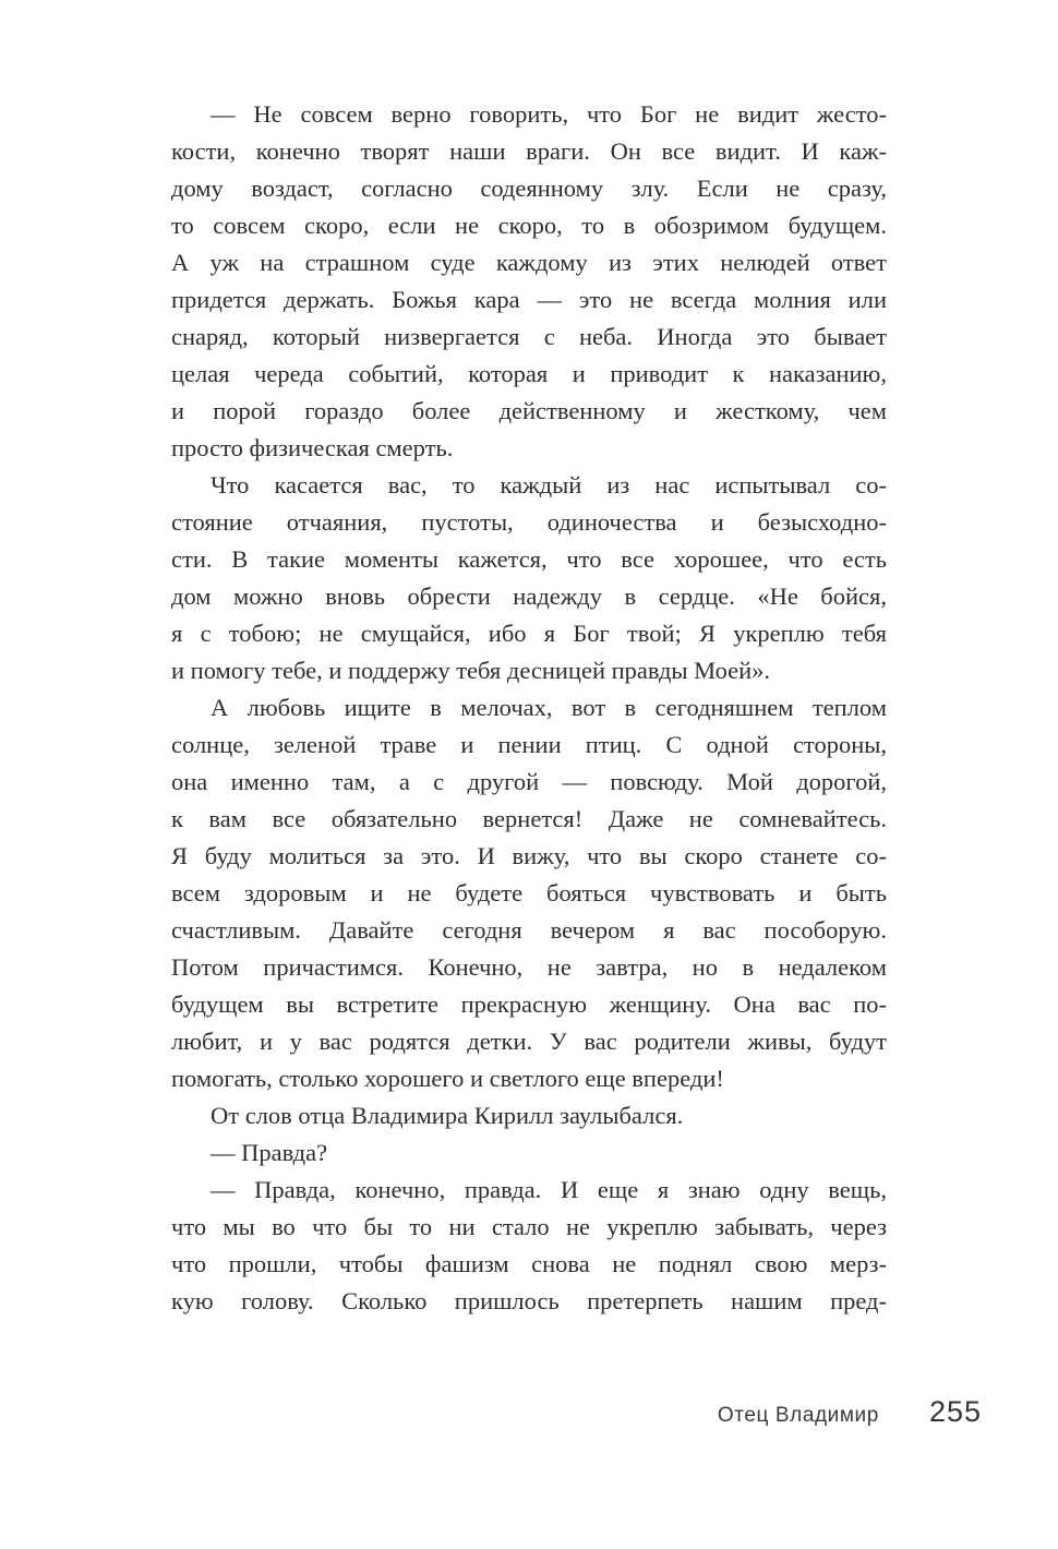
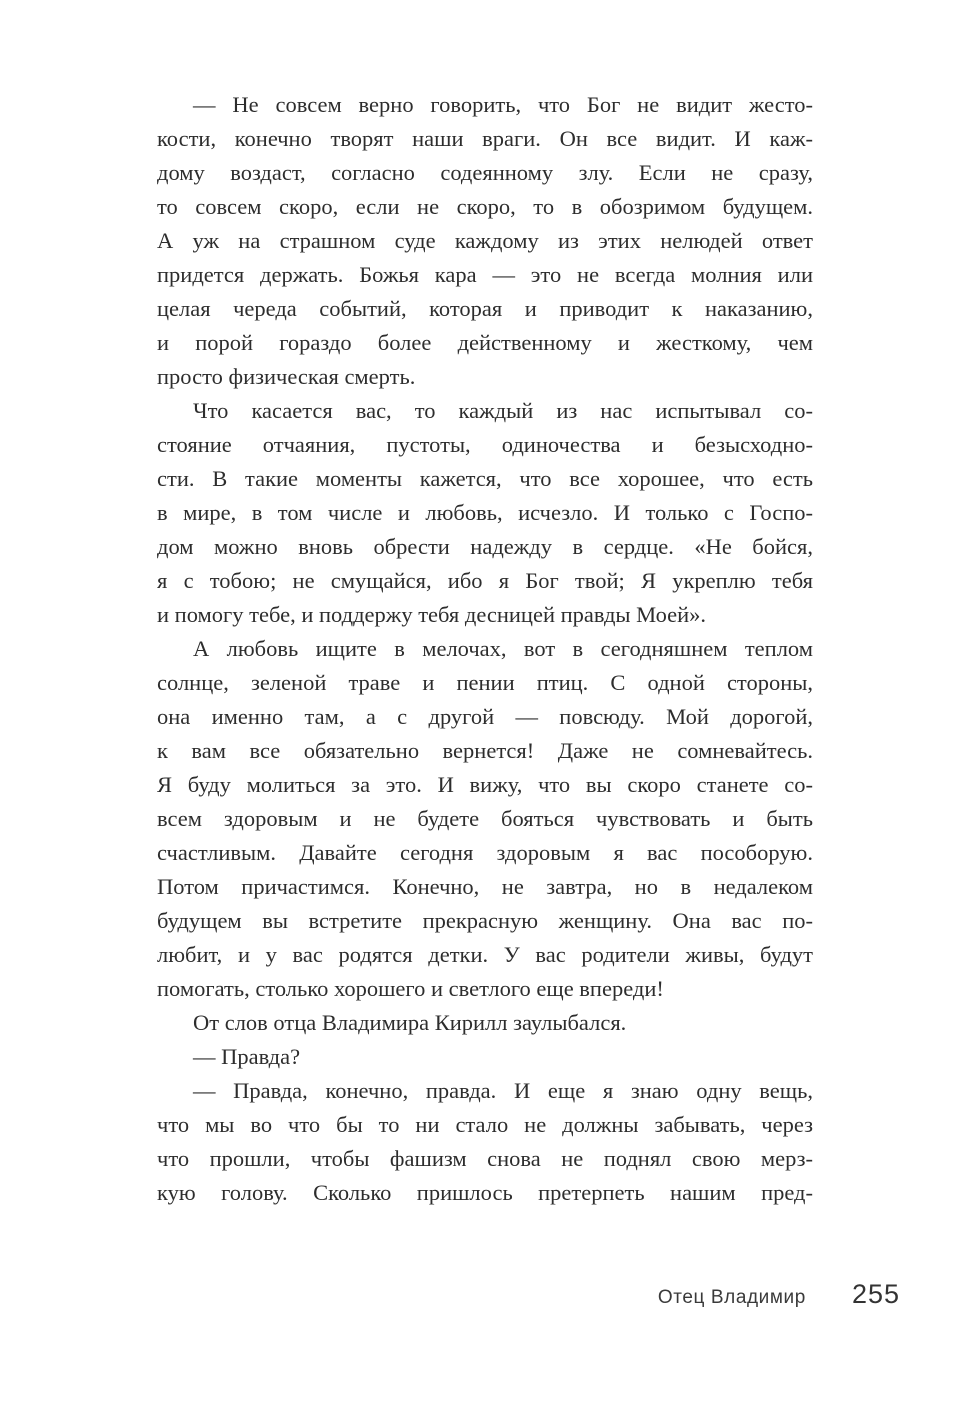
  — Не совсем верно говорить, что Бог не видит жесто-
  кости, конечно творят наши враги. Он все видит. И каж-
  дому воздаст, согласно содеянному злу. Если не сразу,
  то совсем скоро, если не скоро, то в обозримом будущем.
  А уж на страшном суде каждому из этих нелюдей ответ
  придется держать. Божья кара — это не всегда молния или
- снаряд, который низвергается с неба. Иногда это бывает
  целая череда событий, которая и приводит к наказанию,
  и порой гораздо более действенному и жесткому, чем
  просто физическая смерть.
  Что касается вас, то каждый из нас испытывал со-
  стояние отчаяния, пустоты, одиночества и безысходно-
  сти. В такие моменты кажется, что все хорошее, что есть
+ в мире, в том числе и любовь, исчезло. И только с Госпо-
  дом можно вновь обрести надежду в сердце. «Не бойся,
  я с тобою; не смущайся, ибо я Бог твой; Я укреплю тебя
  и помогу тебе, и поддержу тебя десницей правды Моей».
  А любовь ищите в мелочах, вот в сегодняшнем теплом
  солнце, зеленой траве и пении птиц. С одной стороны,
  она именно там, а с другой — повсюду. Мой дорогой,
  к вам все обязательно вернется! Даже не сомневайтесь.
  Я буду молиться за это. И вижу, что вы скоро станете со-
  всем здоровым и не будете бояться чувствовать и быть
- счастливым. Давайте сегодня вечером я вас пособорую.
+ счастливым. Давайте сегодня здоровым я вас пособорую.
  Потом причастимся. Конечно, не завтра, но в недалеком
  будущем вы встретите прекрасную женщину. Она вас по-
  любит, и у вас родятся детки. У вас родители живы, будут
  помогать, столько хорошего и светлого еще впереди!
  От слов отца Владимира Кирилл заулыбался.
  — Правда?
  — Правда, конечно, правда. И еще я знаю одну вещь,
- что мы во что бы то ни стало не укреплю забывать, через
+ что мы во что бы то ни стало не должны забывать, через
  что прошли, чтобы фашизм снова не поднял свою мерз-
  кую голову. Сколько пришлось претерпеть нашим пред-
  Отец Владимир
  255
